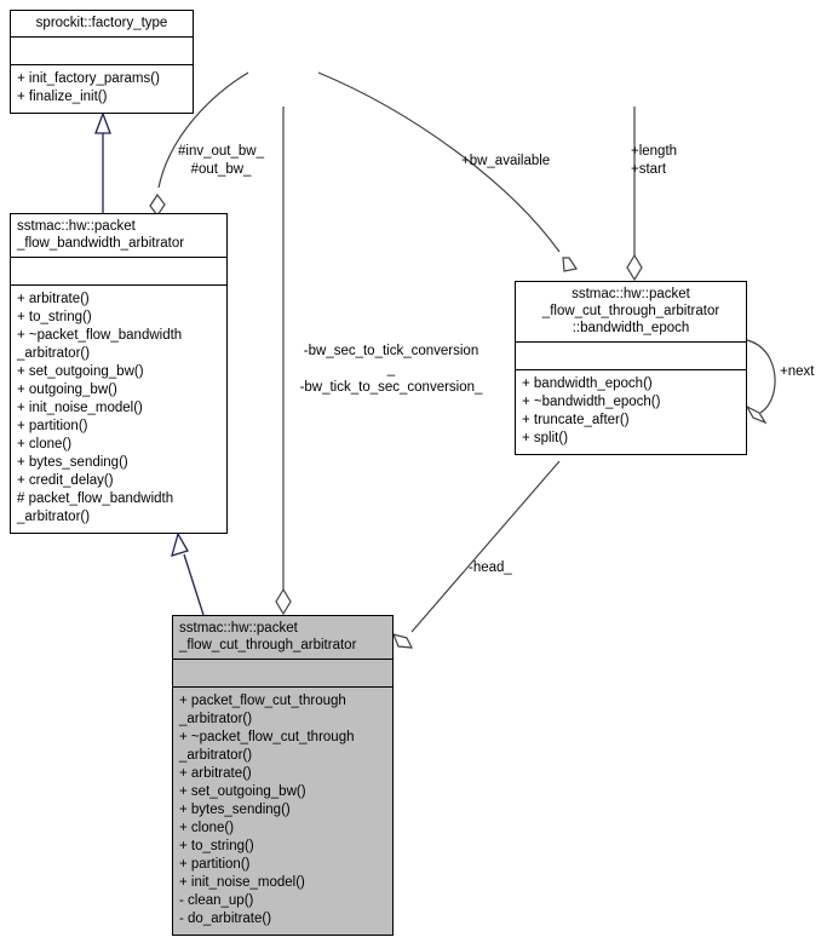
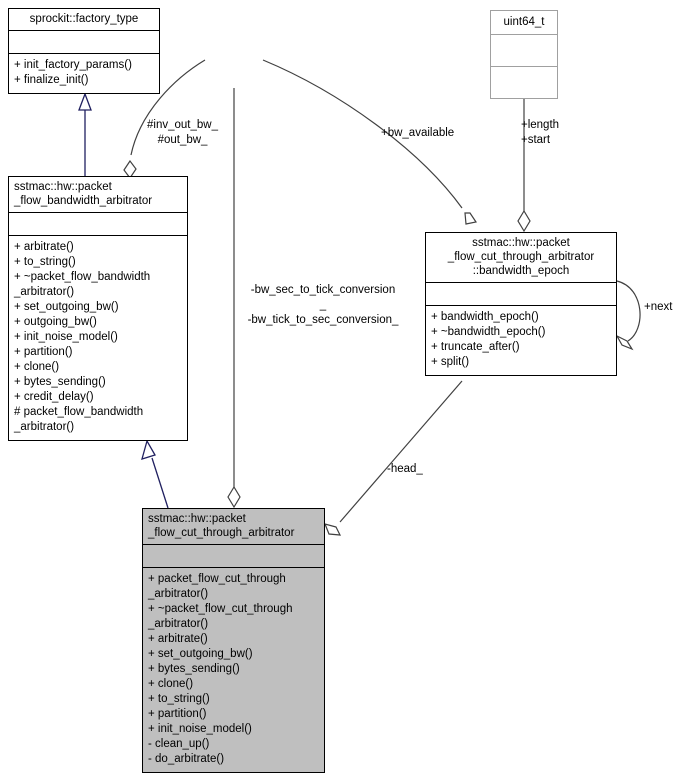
  #inv_out_bw_
  #out_bw_
  +bw_available
  +length
  +start
  -bw_sec_to_tick_conversion
  _
  -bw_tick_to_sec_conversion_
  +next
  -head_
  sprockit::factory_type
  + init_factory_params()
  + finalize_init()
+ uint64_t
  sstmac::hw::packet
  _flow_bandwidth_arbitrator
  + arbitrate()
  + to_string()
  + ~packet_flow_bandwidth
  _arbitrator()
  + set_outgoing_bw()
  + outgoing_bw()
  + init_noise_model()
  + partition()
  + clone()
  + bytes_sending()
  + credit_delay()
  # packet_flow_bandwidth
  _arbitrator()
  sstmac::hw::packet
  _flow_cut_through_arbitrator
  ::bandwidth_epoch
  + bandwidth_epoch()
  + ~bandwidth_epoch()
  + truncate_after()
  + split()
  sstmac::hw::packet
  _flow_cut_through_arbitrator
  + packet_flow_cut_through
  _arbitrator()
  + ~packet_flow_cut_through
  _arbitrator()
  + arbitrate()
  + set_outgoing_bw()
  + bytes_sending()
  + clone()
  + to_string()
  + partition()
  + init_noise_model()
  - clean_up()
  - do_arbitrate()
